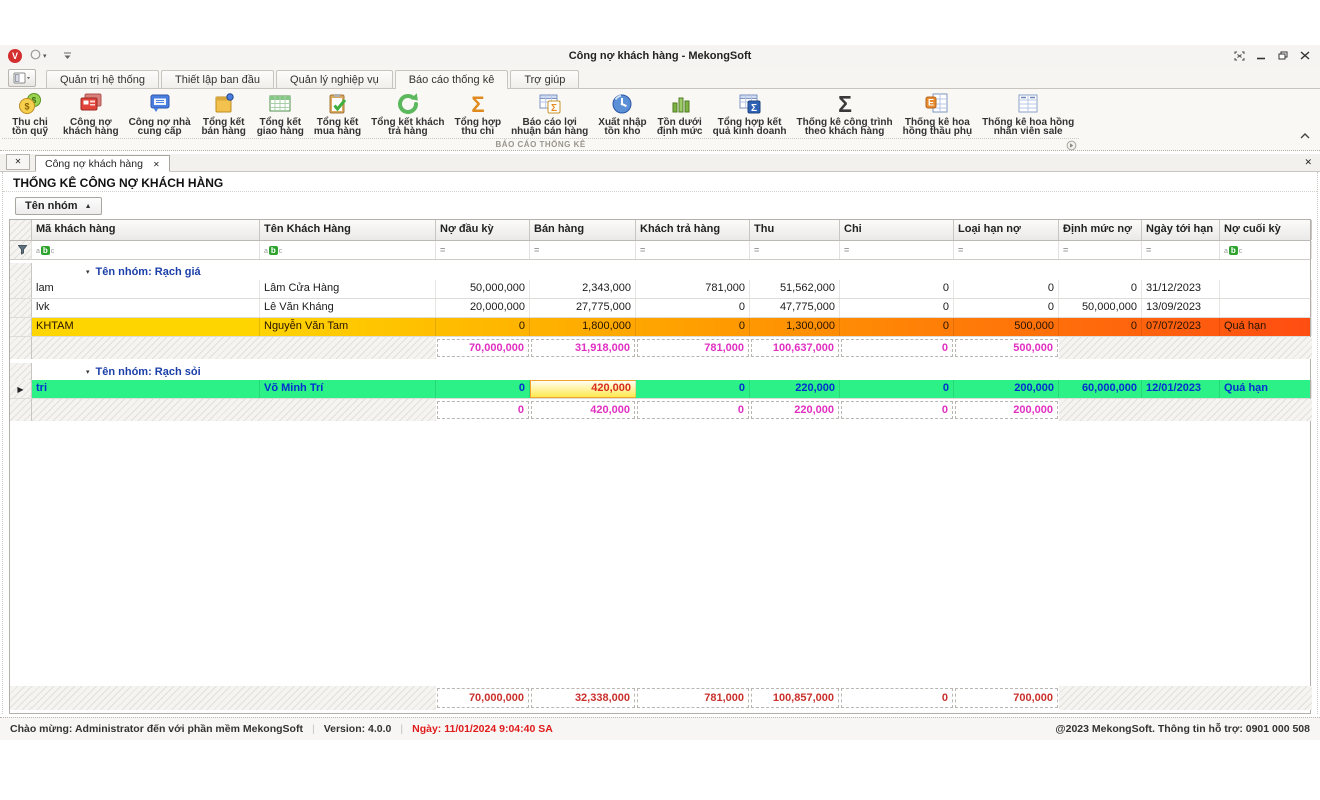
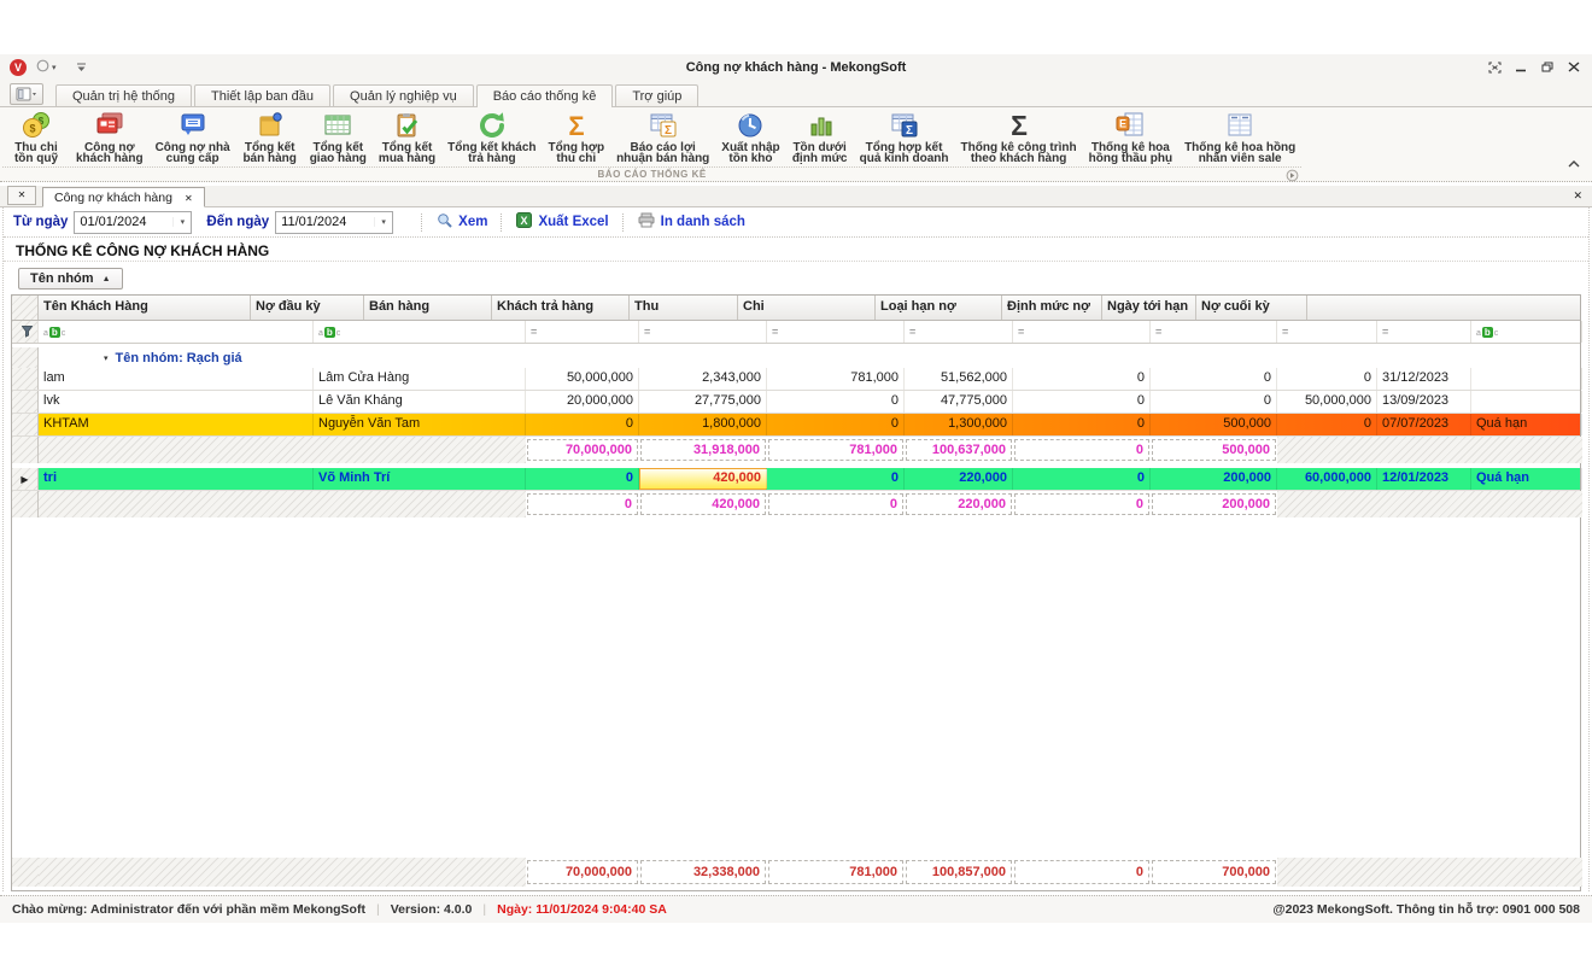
  V
  Công nợ khách hàng - MekongSoft
  Quản trị hệ thống
  Thiết lập ban đầu
  Quản lý nghiệp vụ
  Báo cáo thống kê
  Trợ giúp
  $
  $
  Thu chi
  tồn quỹ
  Công nợ
  khách hàng
  Công nợ nhà
  cung cấp
  Tổng kết
  bán hàng
  Tổng kết
  giao hàng
  Tổng kết
  mua hàng
  Tổng kết khách
  trả hàng
  Σ
  Tổng hợp
  thu chi
  Σ
  Báo cáo lợi
  nhuận bán hàng
  Xuất nhập
  tồn kho
  Tồn dưới
  định mức
  Σ
  Tổng hợp kết
  quả kinh doanh
  Σ
  Thống kê công trình
  theo khách hàng
  E
  Thống kê hoa
  hồng thầu phụ
  Thống kê hoa hồng
  nhân viên sale
  BÁO CÁO THỐNG KÊ
  ✕
  Công nợ khách hàng
  ✕
  ✕
+ Từ ngày
+ 01/01/2024
+ Đến ngày
+ 11/01/2024
+ Xem
+ X
+ Xuất Excel
+ In danh sách
  THỐNG KÊ CÔNG NỢ KHÁCH HÀNG
  Tên nhóm
- Mã khách hàng
  Tên Khách Hàng
  Nợ đầu kỳ
  Bán hàng
  Khách trả hàng
  Thu
  Chi
  Loại hạn nợ
  Định mức nợ
  Ngày tới hạn
  Nợ cuối kỳ
  =
  =
  =
  =
  =
  =
  =
  =
  Tên nhóm: Rạch giá
  lam
  Lâm Cửa Hàng
  50,000,000
  2,343,000
  781,000
  51,562,000
  0
  0
  0
  31/12/2023
  lvk
  Lê Văn Kháng
  20,000,000
  27,775,000
  0
  47,775,000
  0
  0
  50,000,000
  13/09/2023
  KHTAM
  Nguyễn Văn Tam
  0
  1,800,000
  0
  1,300,000
  0
  500,000
  0
  07/07/2023
  Quá hạn
  70,000,000
  31,918,000
  781,000
  100,637,000
  0
  500,000
- Tên nhóm: Rạch sỏi
  ▶
  tri
  Võ Minh Trí
  0
  420,000
  0
  220,000
  0
  200,000
  60,000,000
  12/01/2023
  Quá hạn
  0
  420,000
  0
  220,000
  0
  200,000
  70,000,000
  32,338,000
  781,000
  100,857,000
  0
  700,000
  Chào mừng: Administrator đến với phần mềm MekongSoft
  |
  Version: 4.0.0
  |
  Ngày: 11/01/2024 9:04:40 SA
  @2023 MekongSoft. Thông tin hỗ trợ: 0901 000 508
